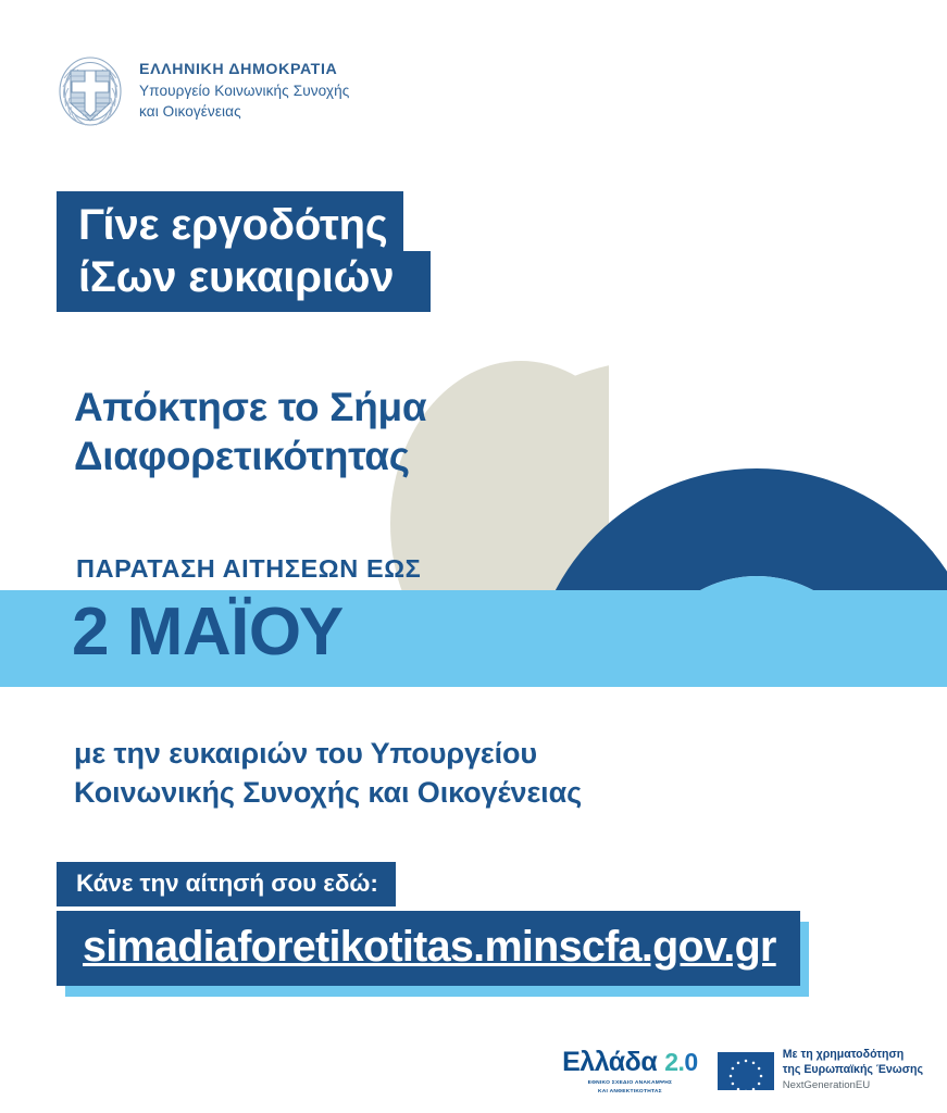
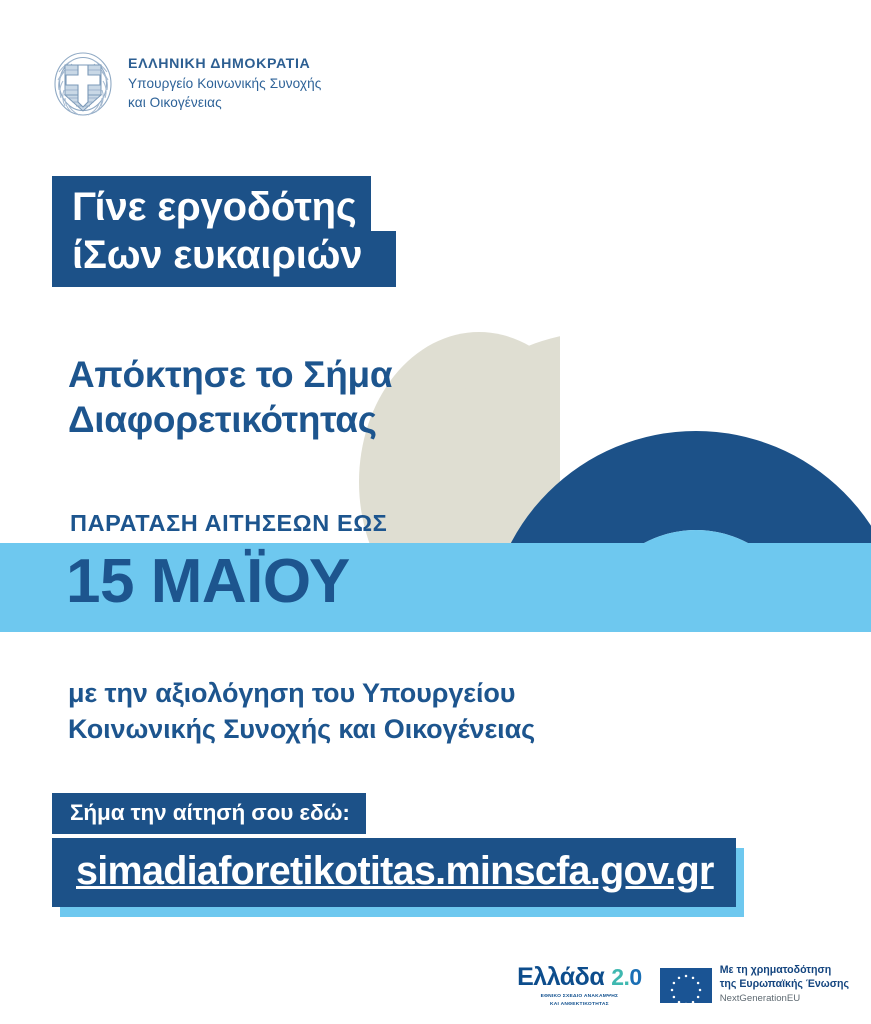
  ΕΛΛΗΝΙΚΗ ΔΗΜΟΚΡΑΤΙΑ
  Υπουργείο Κοινωνικής Συνοχής
  και Οικογένειας
  Γίνε εργοδότης
  ίΣων ευκαιριών
  Απόκτησε το Σήμα
  Διαφορετικότητας
  ΠΑΡΑΤΑΣΗ ΑΙΤΗΣΕΩΝ ΕΩΣ
- 2 ΜΑΪΟΥ
+ 15 ΜΑΪΟΥ
- με την ευκαιριών του Υπουργείου
+ με την αξιολόγηση του Υπουργείου
  Κοινωνικής Συνοχής και Οικογένειας
- Κάνε την αίτησή σου εδώ:
+ Σήμα την αίτησή σου εδώ:
  simadiaforetikotitas.minscfa.gov.gr
  Ελλάδα
  2.0
  Με τη χρηματοδότηση
  της Ευρωπαϊκής Ένωσης
  NextGenerationEU
